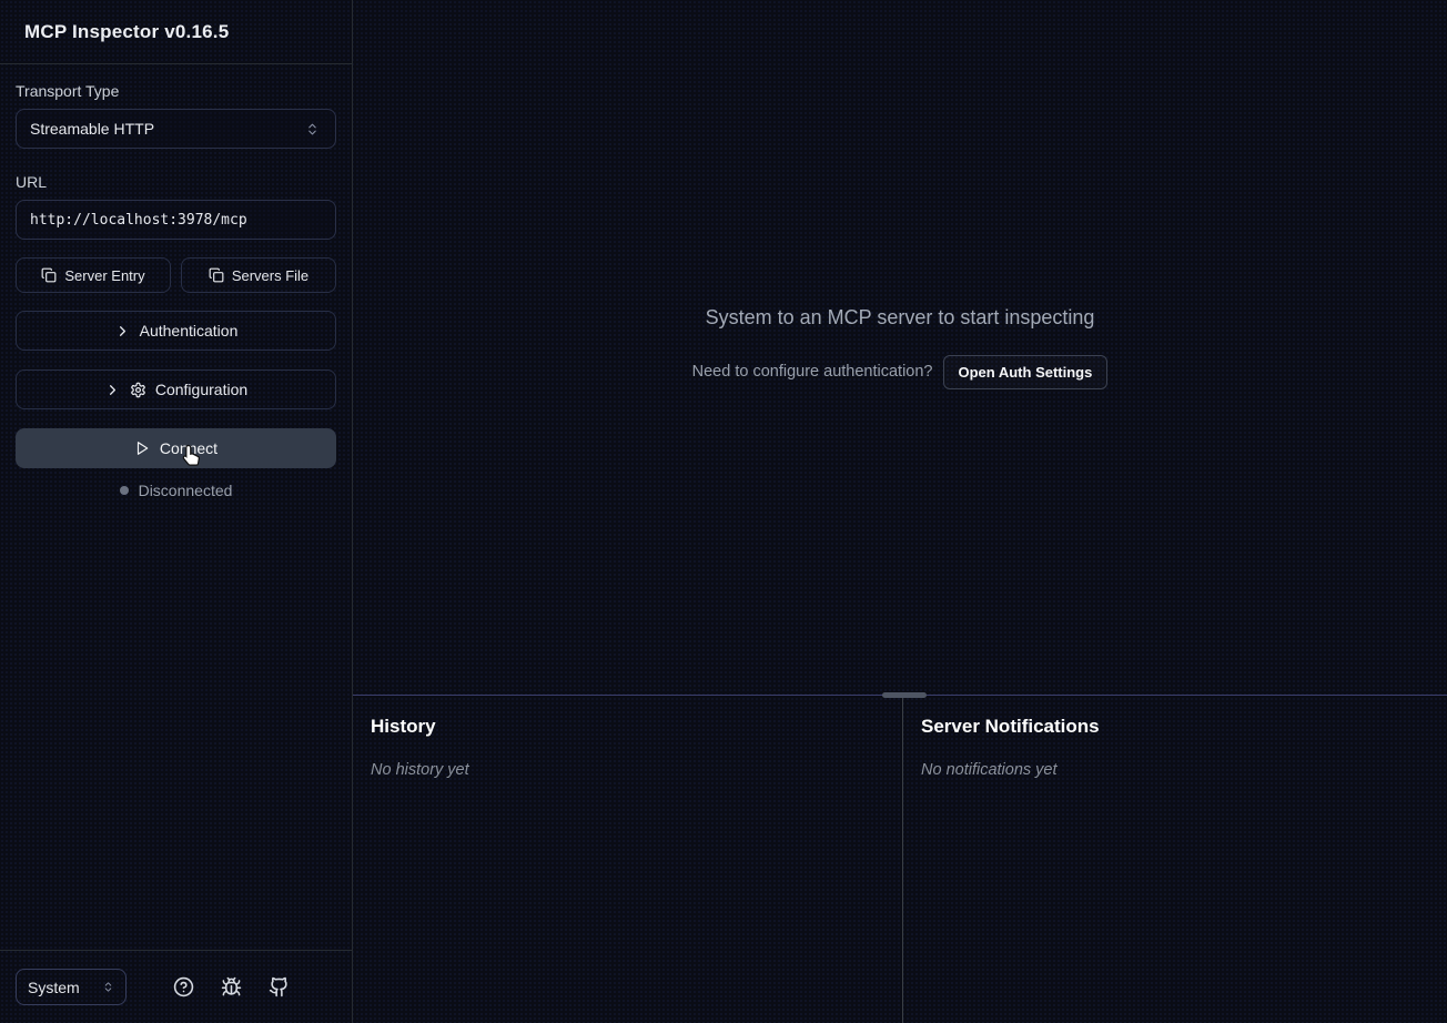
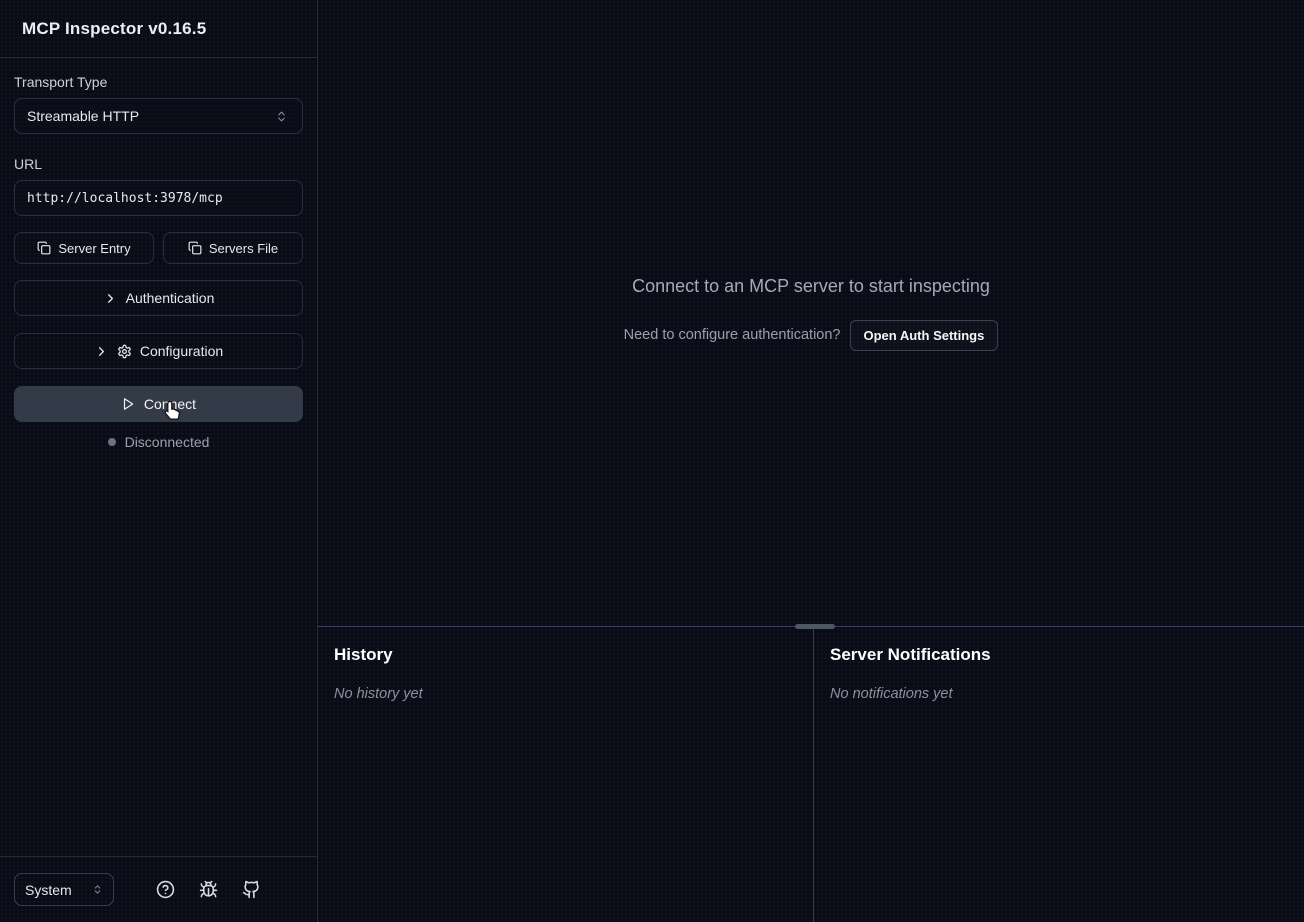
  MCP Inspector v0.16.5
  Transport Type
  Streamable HTTP
  URL
  http://localhost:3978/mcp
  Server Entry
  Servers File
  Authentication
  Configuration
  Connect
  Disconnected
  System
- System to an MCP server to start inspecting
+ Connect to an MCP server to start inspecting
  Need to configure authentication?
  Open Auth Settings
  History
  No history yet
  Server Notifications
  No notifications yet
